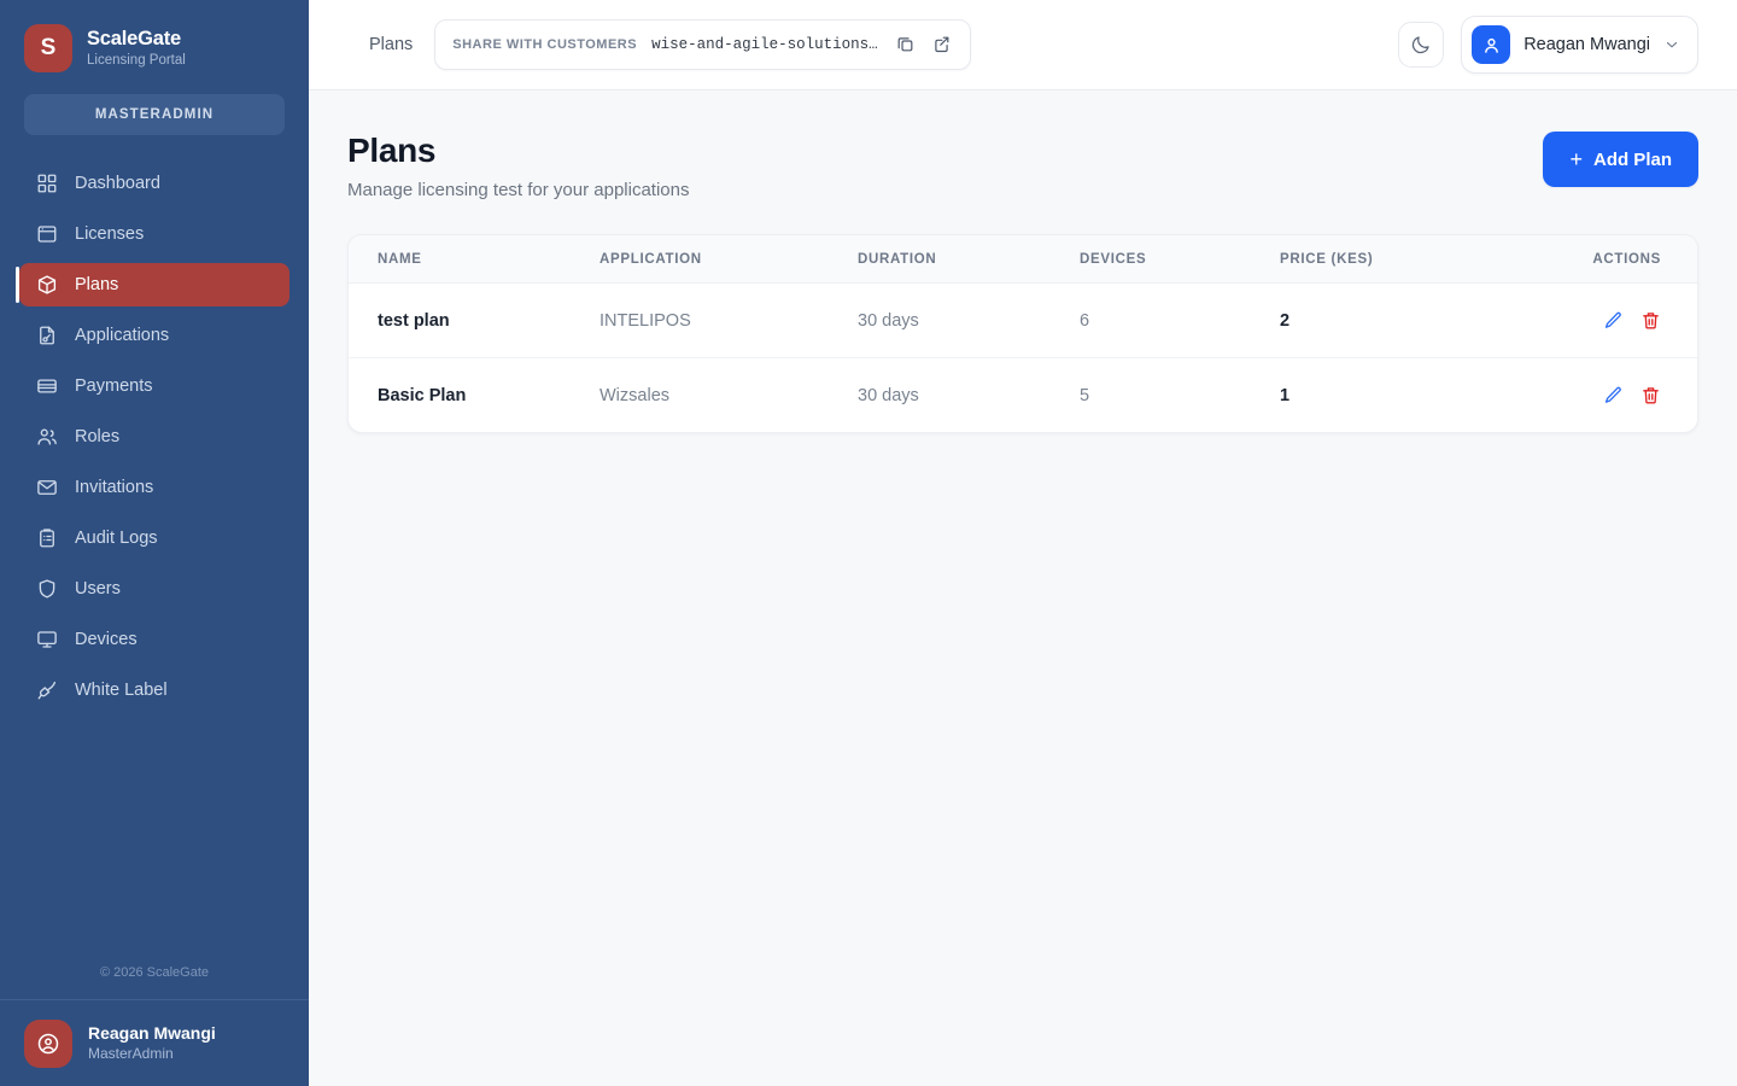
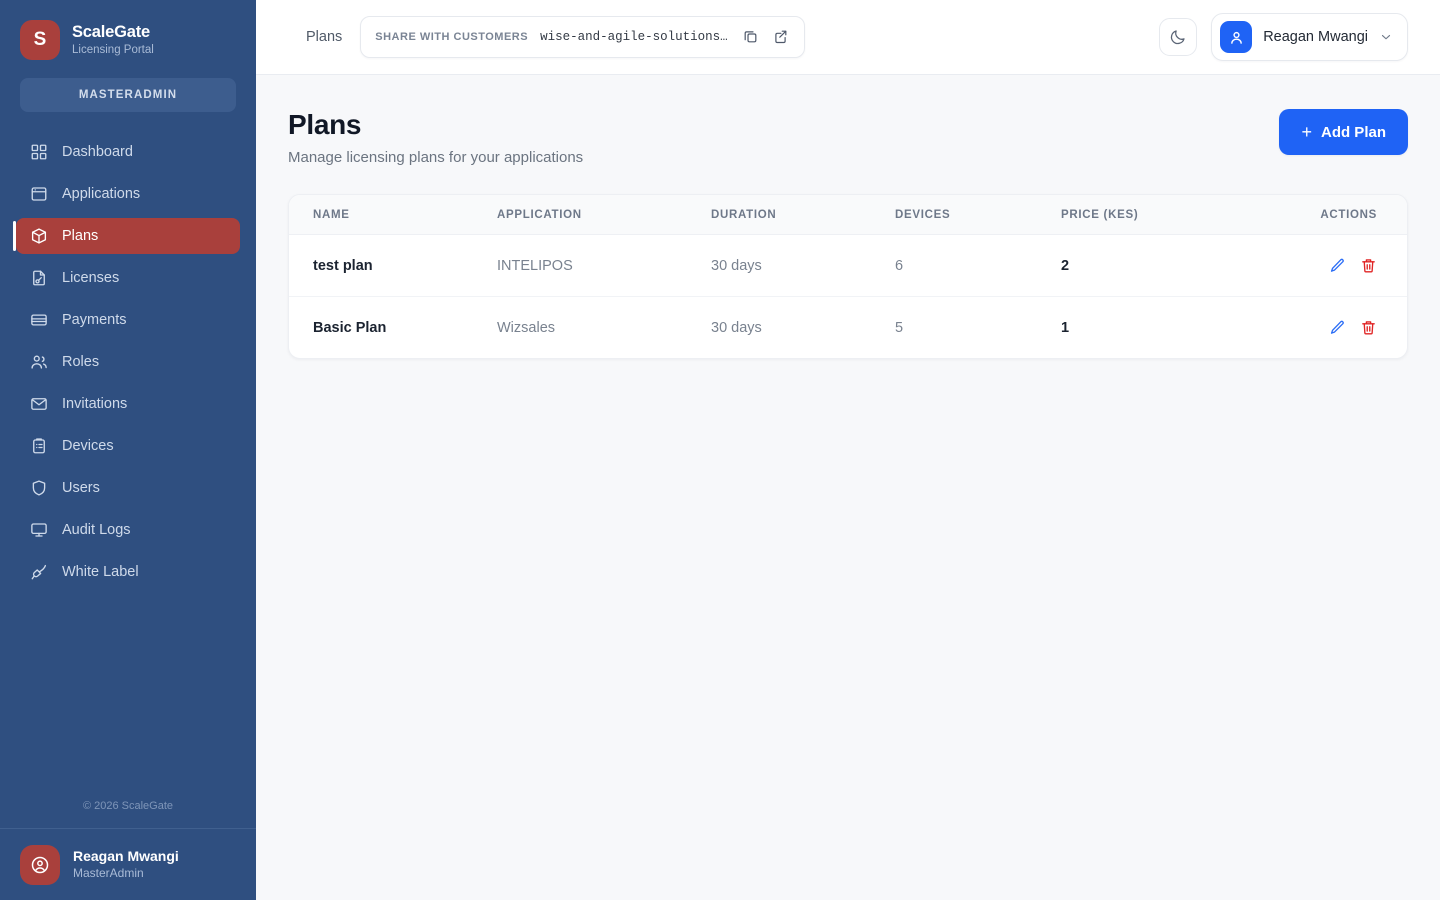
  S
  ScaleGate
  Licensing Portal
  MASTERADMIN
  Dashboard
- Licenses
+ Applications
  Plans
- Applications
+ Licenses
  Payments
  Roles
  Invitations
- Audit Logs
+ Devices
  Users
- Devices
+ Audit Logs
  White Label
  © 2026 ScaleGate
  Reagan Mwangi
  MasterAdmin
  Plans
  SHARE WITH CUSTOMERS
  wise-and-agile-solutions.
  Reagan Mwangi
  Plans
- Manage licensing test for your applications
+ Manage licensing plans for your applications
  +
  Add Plan
  NAME	APPLICATION	DURATION	DEVICES	PRICE (KES)	ACTIONS
  test plan	INTELIPOS	30 days	6	2
  Basic Plan	Wizsales	30 days	5	1
